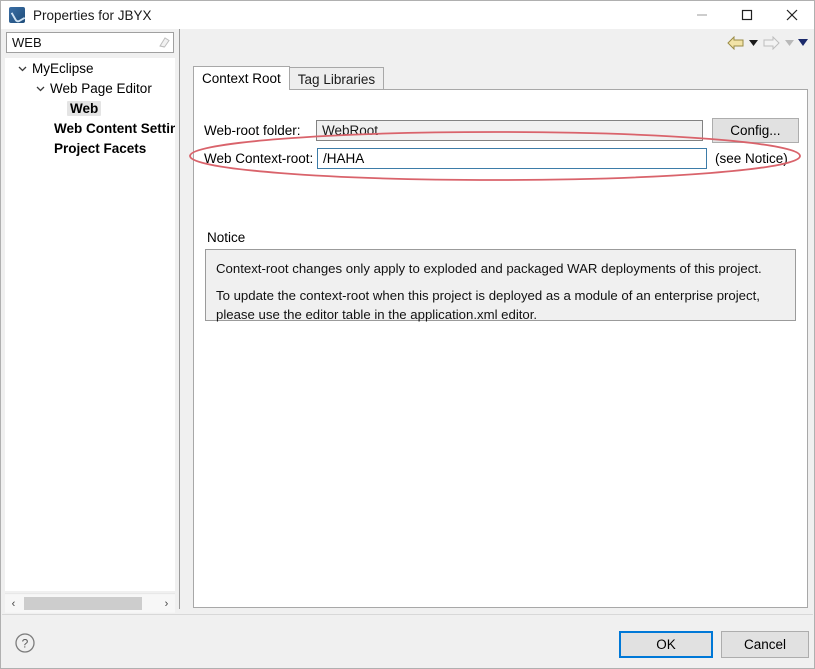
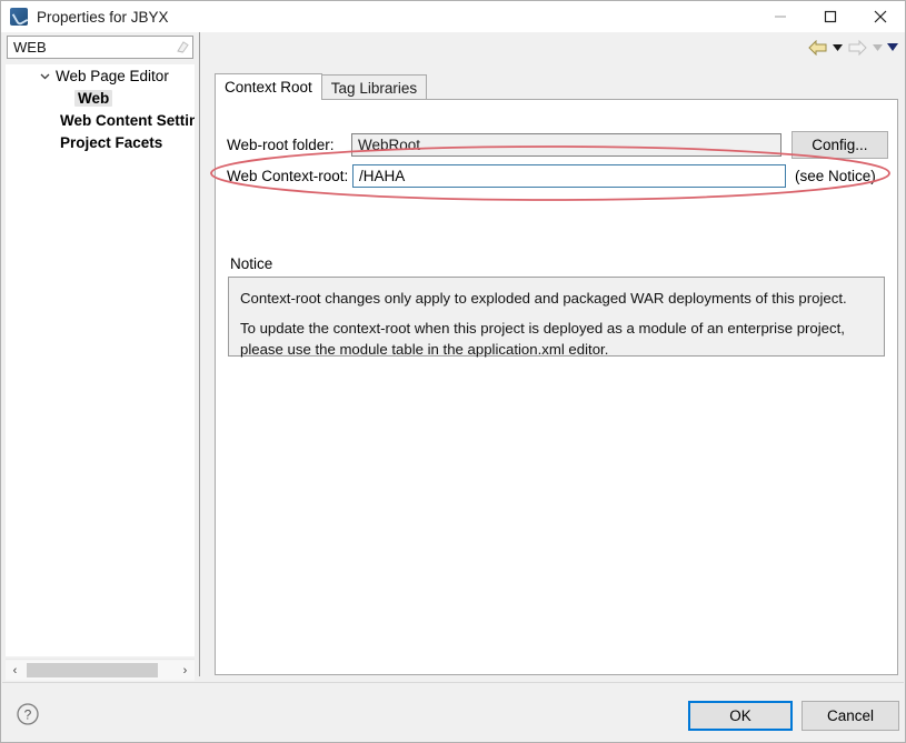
  Properties for JBYX
  WEB
- MyEclipse
  Web Page Editor
  Web
  Web Content Settin
  Project Facets
  ‹
  ›
  Context Root
  Tag Libraries
  Web-root folder:
  WebRoot
  Config...
  Web Context-root:
  /HAHA
  (see Notice)
  Notice
  Context-root changes only apply to exploded and packaged WAR deployments of this project.
  To update the context-root when this project is deployed as a module of an enterprise project,
- please use the editor table in the application.xml editor.
+ please use the module table in the application.xml editor.
  ?
  OK
  Cancel
